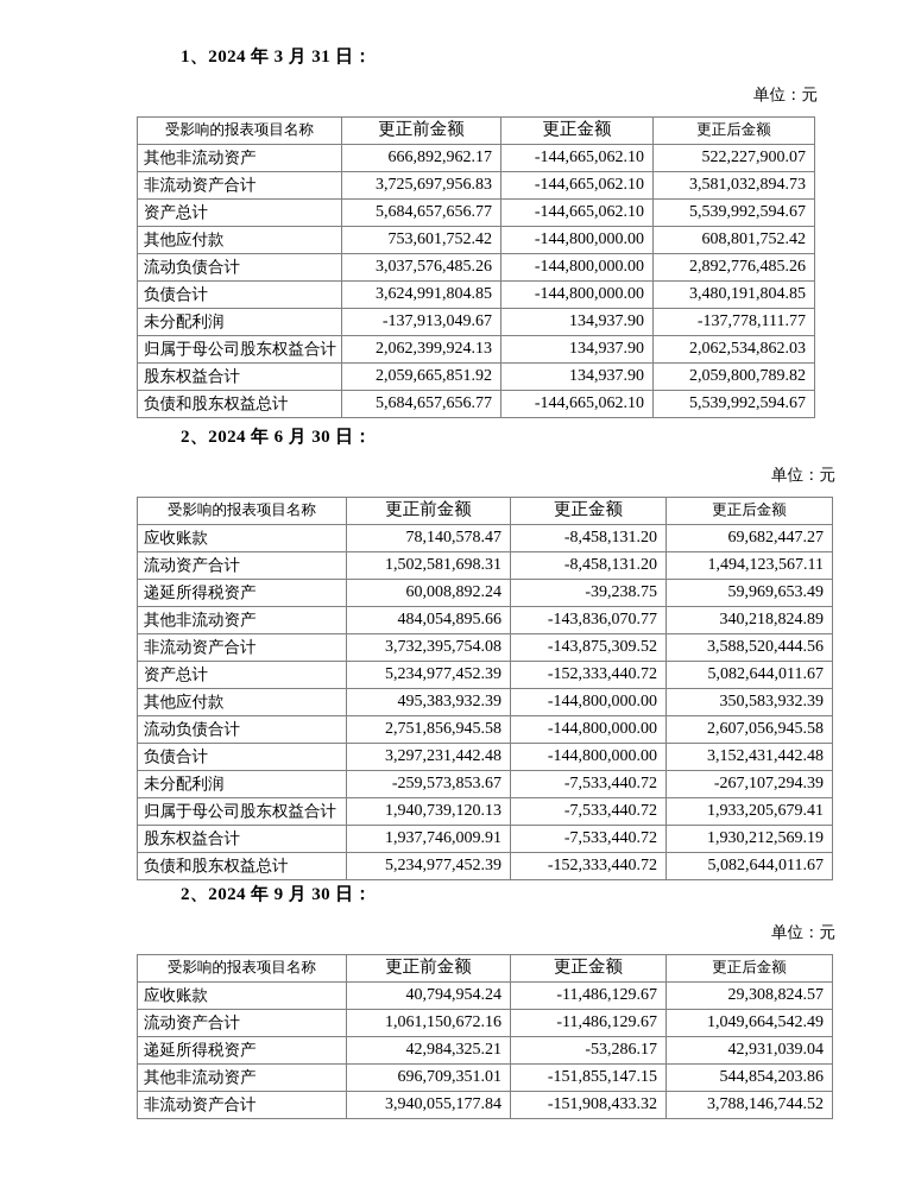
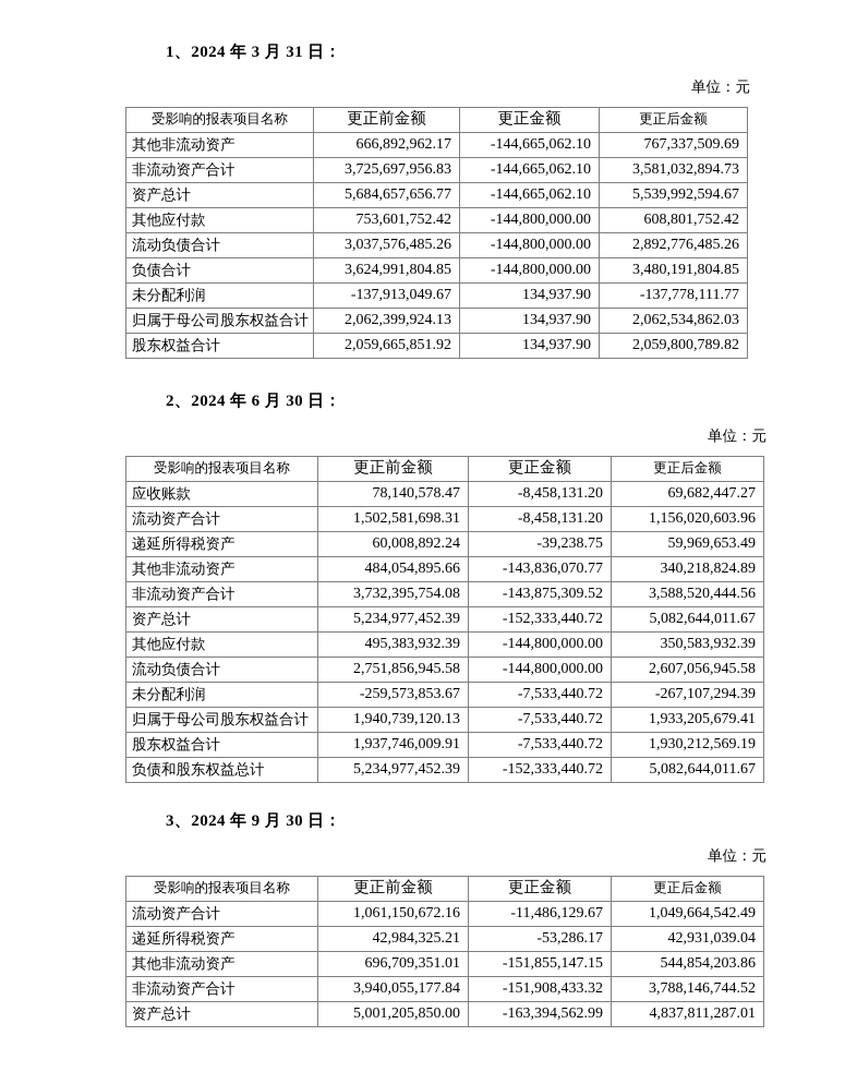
  1、2024 年 3 月 31 日：
  单位：元
  受影响的报表项目名称	更正前金额	更正金额	更正后金额
- 其他非流动资产	666,892,962.17	-144,665,062.10	522,227,900.07
+ 其他非流动资产	666,892,962.17	-144,665,062.10	767,337,509.69
  非流动资产合计	3,725,697,956.83	-144,665,062.10	3,581,032,894.73
  资产总计	5,684,657,656.77	-144,665,062.10	5,539,992,594.67
  其他应付款	753,601,752.42	-144,800,000.00	608,801,752.42
  流动负债合计	3,037,576,485.26	-144,800,000.00	2,892,776,485.26
  负债合计	3,624,991,804.85	-144,800,000.00	3,480,191,804.85
  未分配利润	-137,913,049.67	134,937.90	-137,778,111.77
  归属于母公司股东权益合计	2,062,399,924.13	134,937.90	2,062,534,862.03
  股东权益合计	2,059,665,851.92	134,937.90	2,059,800,789.82
- 负债和股东权益总计	5,684,657,656.77	-144,665,062.10	5,539,992,594.67
  2、2024 年 6 月 30 日：
  单位：元
  受影响的报表项目名称	更正前金额	更正金额	更正后金额
  应收账款	78,140,578.47	-8,458,131.20	69,682,447.27
- 流动资产合计	1,502,581,698.31	-8,458,131.20	1,494,123,567.11
+ 流动资产合计	1,502,581,698.31	-8,458,131.20	1,156,020,603.96
  递延所得税资产	60,008,892.24	-39,238.75	59,969,653.49
  其他非流动资产	484,054,895.66	-143,836,070.77	340,218,824.89
  非流动资产合计	3,732,395,754.08	-143,875,309.52	3,588,520,444.56
  资产总计	5,234,977,452.39	-152,333,440.72	5,082,644,011.67
  其他应付款	495,383,932.39	-144,800,000.00	350,583,932.39
  流动负债合计	2,751,856,945.58	-144,800,000.00	2,607,056,945.58
- 负债合计	3,297,231,442.48	-144,800,000.00	3,152,431,442.48
  未分配利润	-259,573,853.67	-7,533,440.72	-267,107,294.39
  归属于母公司股东权益合计	1,940,739,120.13	-7,533,440.72	1,933,205,679.41
  股东权益合计	1,937,746,009.91	-7,533,440.72	1,930,212,569.19
  负债和股东权益总计	5,234,977,452.39	-152,333,440.72	5,082,644,011.67
- 2、2024 年 9 月 30 日：
+ 3、2024 年 9 月 30 日：
  单位：元
  受影响的报表项目名称	更正前金额	更正金额	更正后金额
- 应收账款	40,794,954.24	-11,486,129.67	29,308,824.57
  流动资产合计	1,061,150,672.16	-11,486,129.67	1,049,664,542.49
  递延所得税资产	42,984,325.21	-53,286.17	42,931,039.04
  其他非流动资产	696,709,351.01	-151,855,147.15	544,854,203.86
  非流动资产合计	3,940,055,177.84	-151,908,433.32	3,788,146,744.52
+ 资产总计	5,001,205,850.00	-163,394,562.99	4,837,811,287.01
